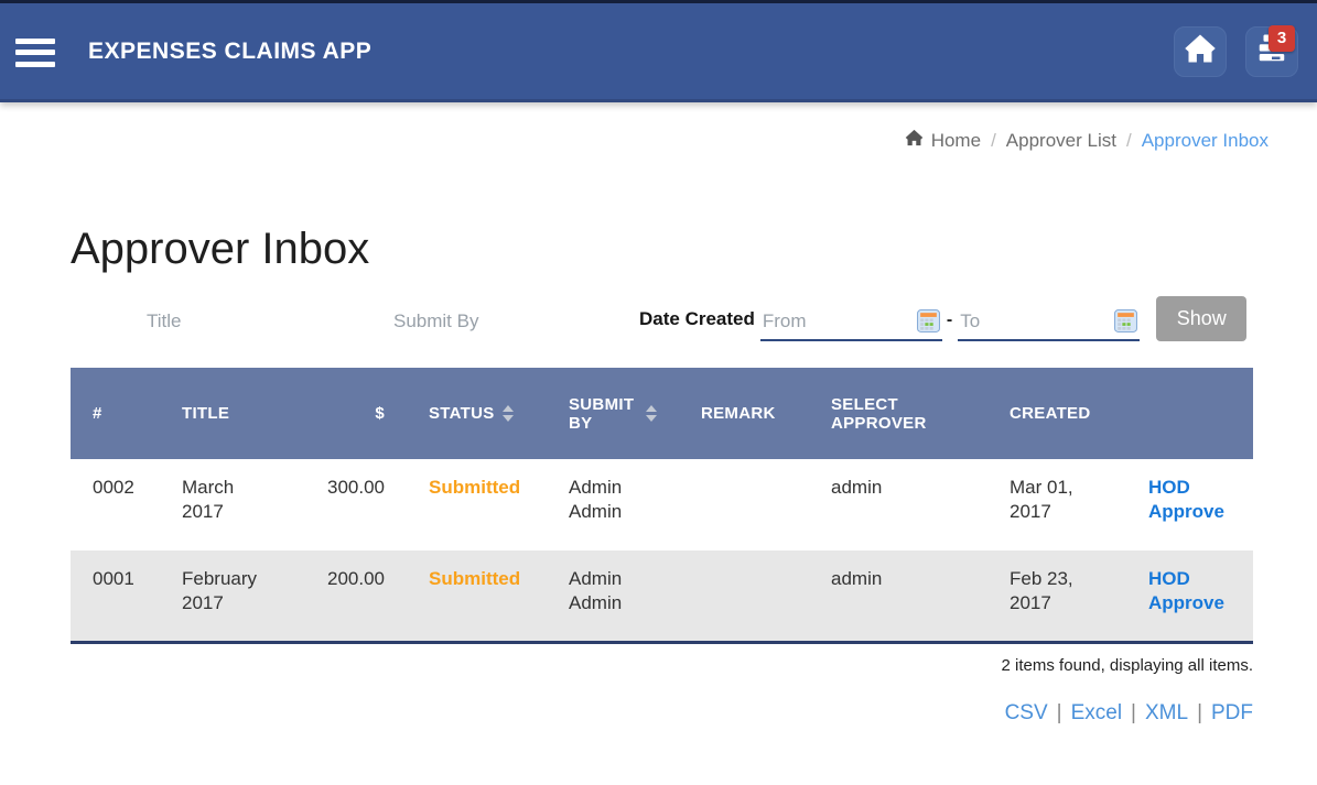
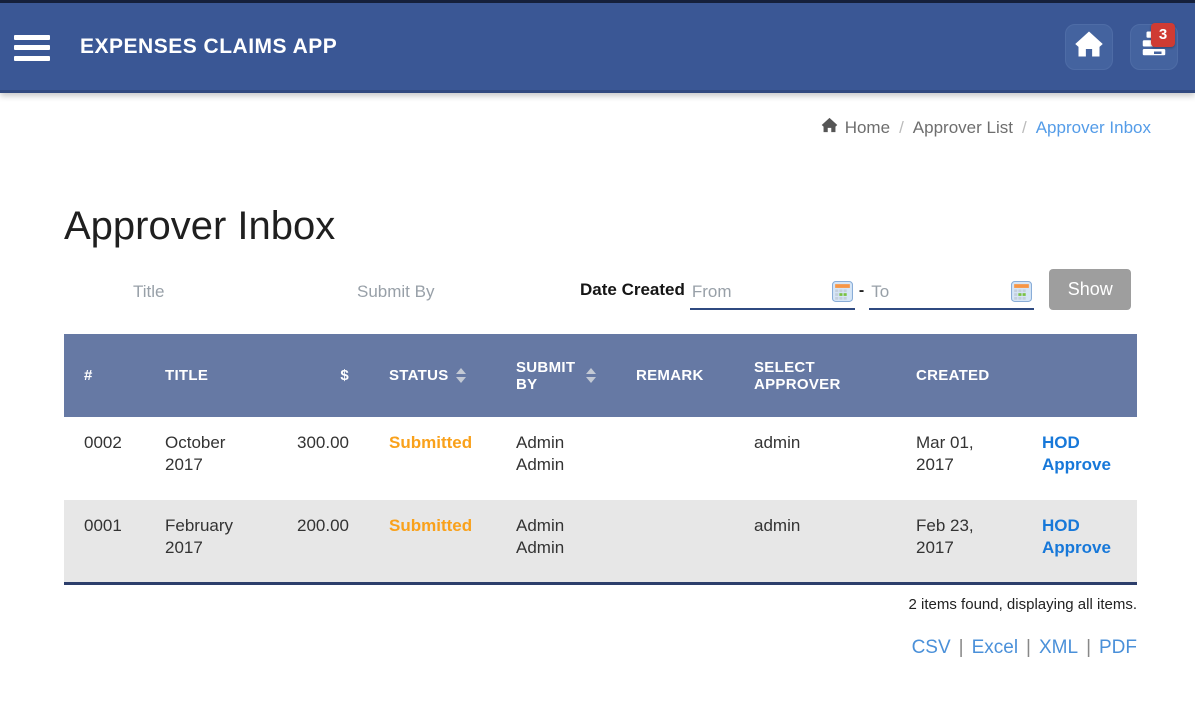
  EXPENSES CLAIMS APP
  3
  Home
  /
  Approver List
  /
  Approver Inbox
  Approver Inbox
  Title
  Submit By
  Date Created
  From
  -
  To
  Show
  #	TITLE	$	STATUS	SUBMIT BY	REMARK	SELECT APPROVER	CREATED
- 0002	March 2017	300.00	Submitted	Admin Admin		admin	Mar 01, 2017	HOD Approve
+ 0002	October 2017	300.00	Submitted	Admin Admin		admin	Mar 01, 2017	HOD Approve
  0001	February 2017	200.00	Submitted	Admin Admin		admin	Feb 23, 2017	HOD Approve
  2 items found, displaying all items.
  CSV | Excel | XML | PDF
